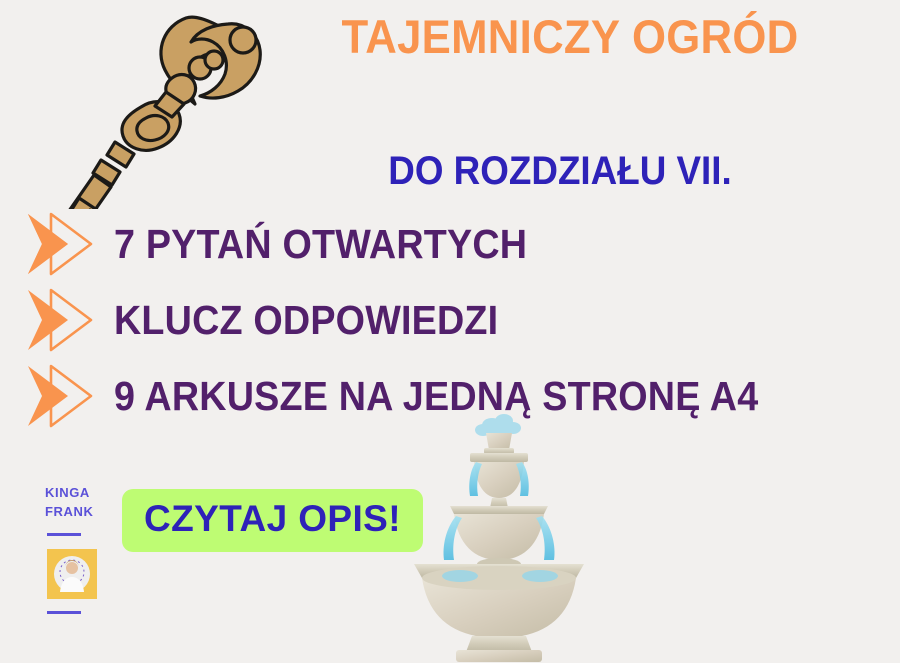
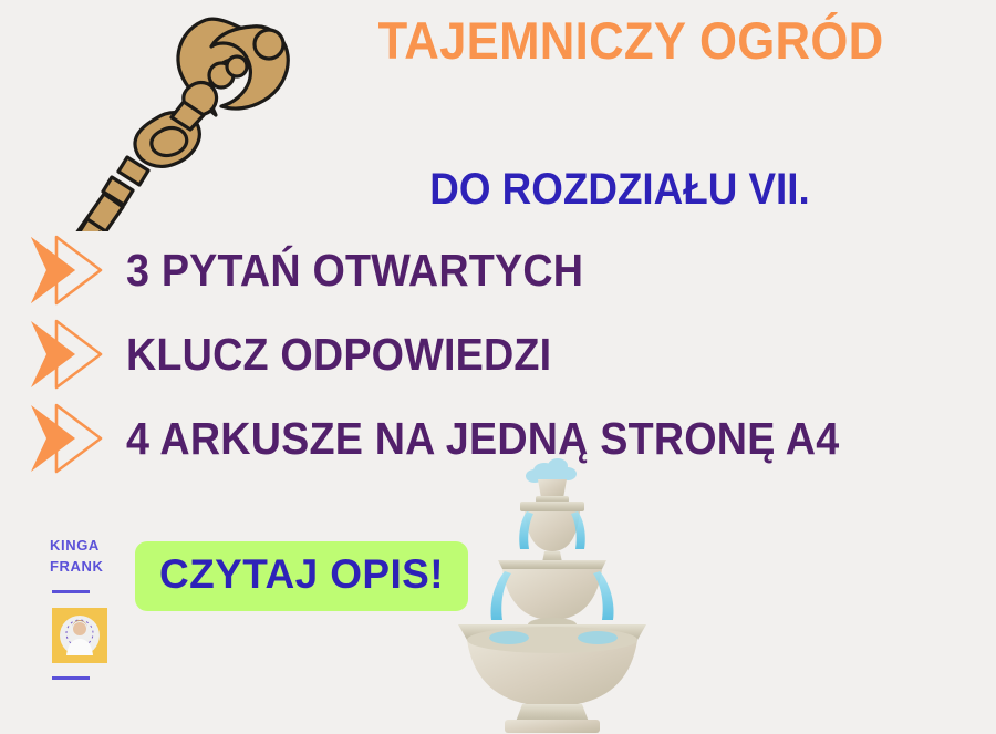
  TAJEMNICZY OGRÓD
  DO ROZDZIAŁU VII.
- 7 PYTAŃ OTWARTYCH
+ 3 PYTAŃ OTWARTYCH
  KLUCZ ODPOWIEDZI
- 9 ARKUSZE NA JEDNĄ STRONĘ A4
+ 4 ARKUSZE NA JEDNĄ STRONĘ A4
  CZYTAJ OPIS!
  KINGA
  FRANK
